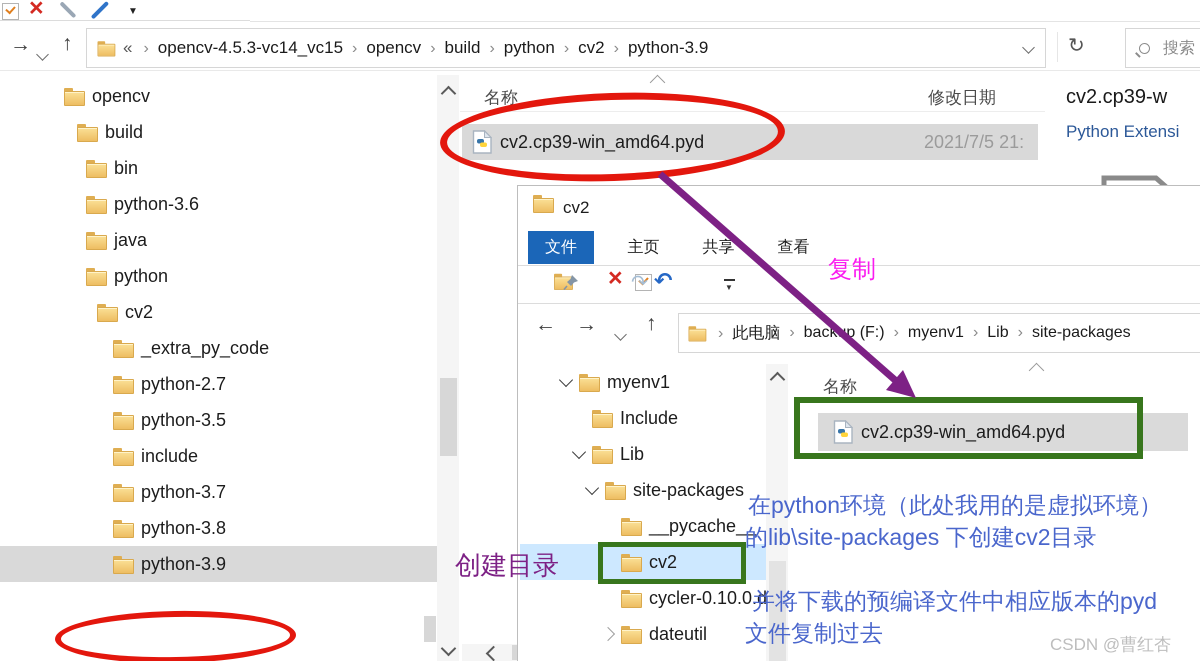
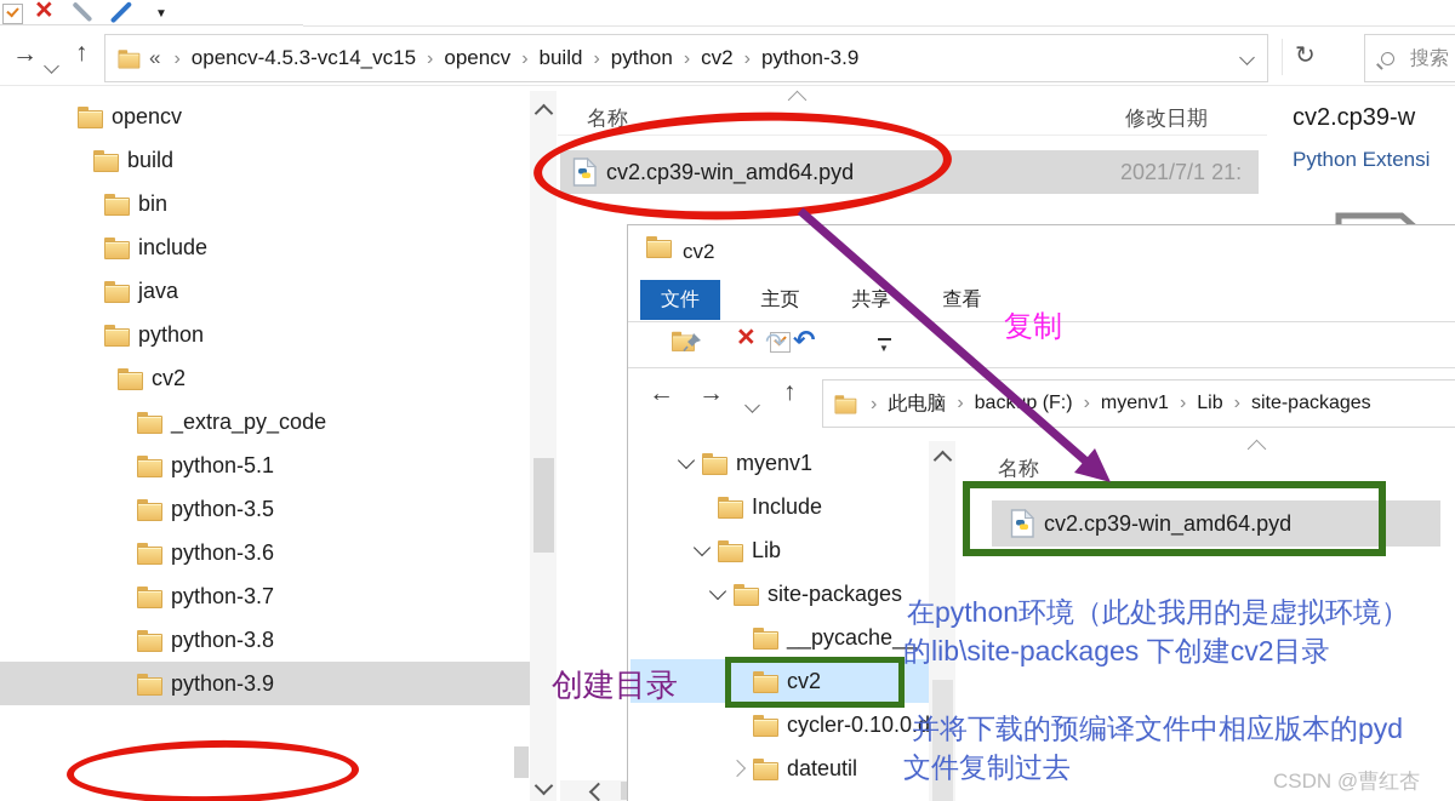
  ×
  ▼
  →
  ↑
  «
  › opencv-4.5.3-vc14_vc15
  › opencv
  › build
  › python
  › cv2
  › python-3.9
  ↻
  搜索
  opencv
  build
  bin
- python-3.6
+ include
  java
  python
  cv2
  _extra_py_code
- python-2.7
+ python-5.1
  python-3.5
- include
+ python-3.6
  python-3.7
  python-3.8
  python-3.9
  名称
  修改日期
  cv2.cp39-win_amd64.pyd
- 2021/7/5 21:
+ 2021/7/1 21:
  cv2.cp39-w
  Python Extensi
  cv2
  文件
  主页
  共享
  查看
  ×
  ↷
  ↶
  ▼
  ←
  →
  ↑
  › 此电脑
  › backp (F:)
  › myenv1
  › Lib
  › site-packages
  myenv1
  Include
  Lib
  site-packages
  __pycache__
  cv2
  cycler-0.10.0.d
  dateutil
  名称
  cv2.cp39-win_amd64.pyd
  复制
  创建目录
  在python环境（此处我用的是虚拟环境）
  的lib\site-packages 下创建cv2目录
  并将下载的预编译文件中相应版本的pyd
  文件复制过去
  CSDN @曹红杏
